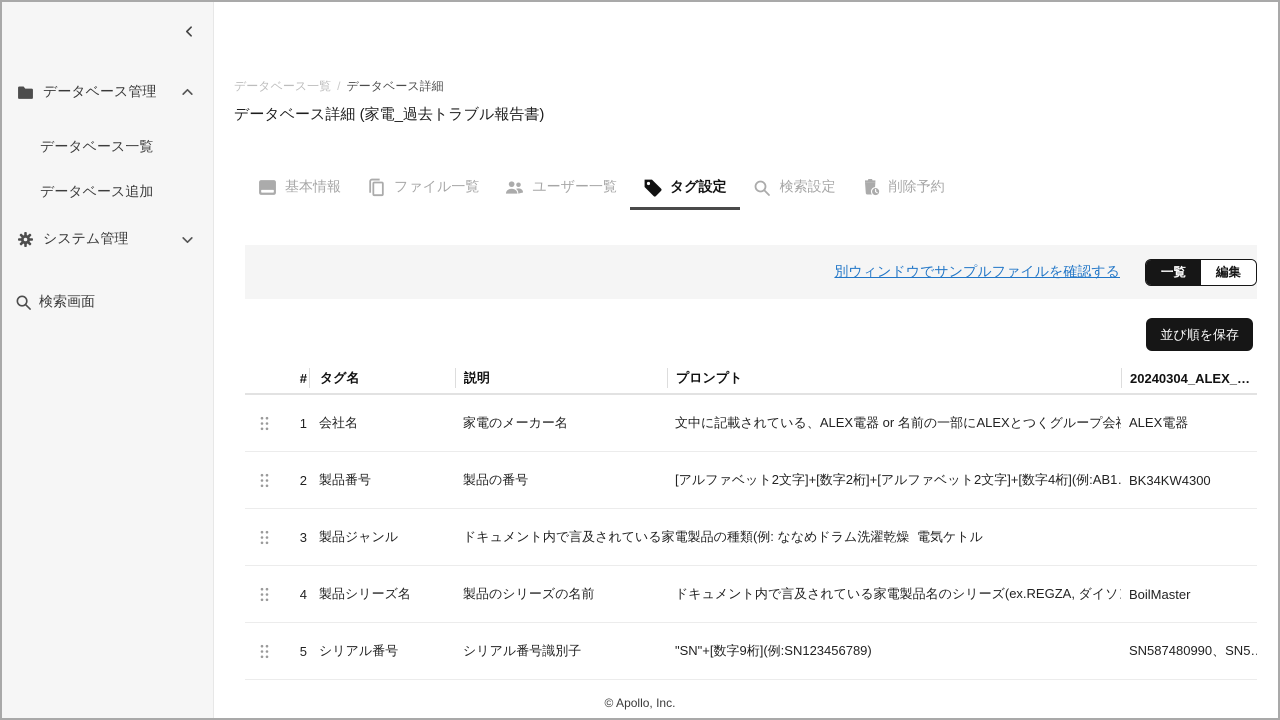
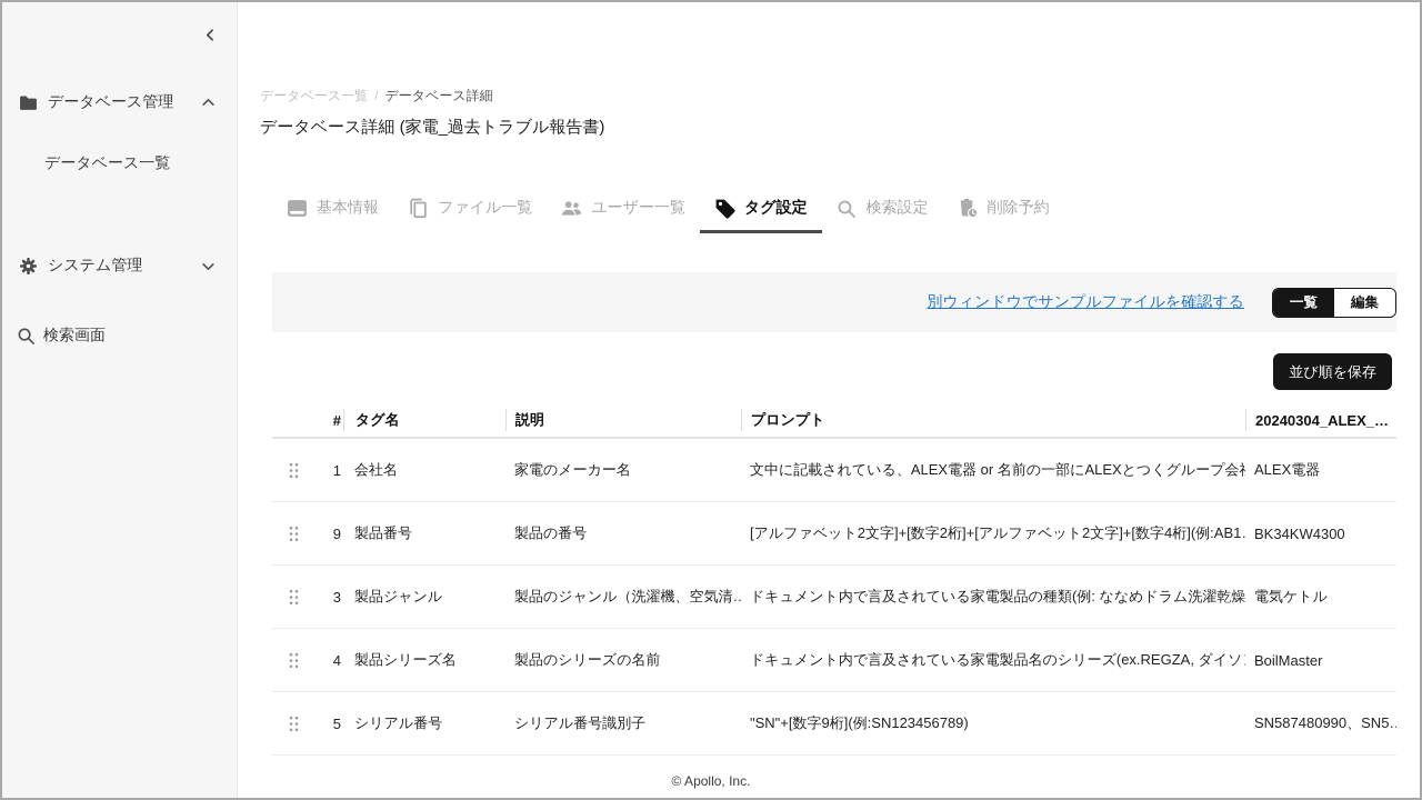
  データベース管理
  データベース一覧
- データベース追加
  システム管理
  検索画面
  データベース一覧 / データベース詳細
  データベース詳細 (家電_過去トラブル報告書)
  基本情報
  ファイル一覧
  ユーザー一覧
  タグ設定
  検索設定
  削除予約
  別ウィンドウでサンプルファイルを確認する
  一覧
  編集
  並び順を保存
  #
  タグ名
  説明
  プロンプト
  20240304_ALEX_…
  1
  会社名
  家電のメーカー名
  文中に記載されている、ALEX電器 or 名前の一部にALEXとつくグループ会
  ALEX電器
- 2
+ 9
  製品番号
  製品の番号
  [アルファベット2文字]+[数字2桁]+[アルファベット2文字]+[数字4桁](例:AB1
  BK34KW4300
  3
  製品ジャンル
+ 製品のジャンル（洗濯機、空気清…
  ドキュメント内で言及されている家電製品の種類(例: ななめドラム洗濯乾燥
  電気ケトル
  4
  製品シリーズ名
  製品のシリーズの名前
  ドキュメント内で言及されている家電製品名のシリーズ(ex.REGZA, ダイソ
  BoilMaster
  5
  シリアル番号
  シリアル番号識別子
  "SN"+[数字9桁](例:SN123456789)
  SN587480990、SN5…
  © Apollo, Inc.
